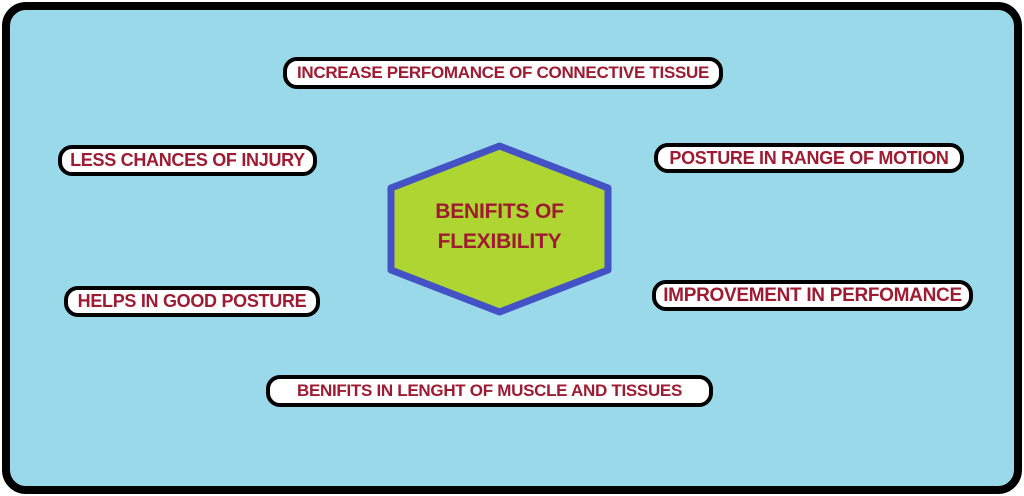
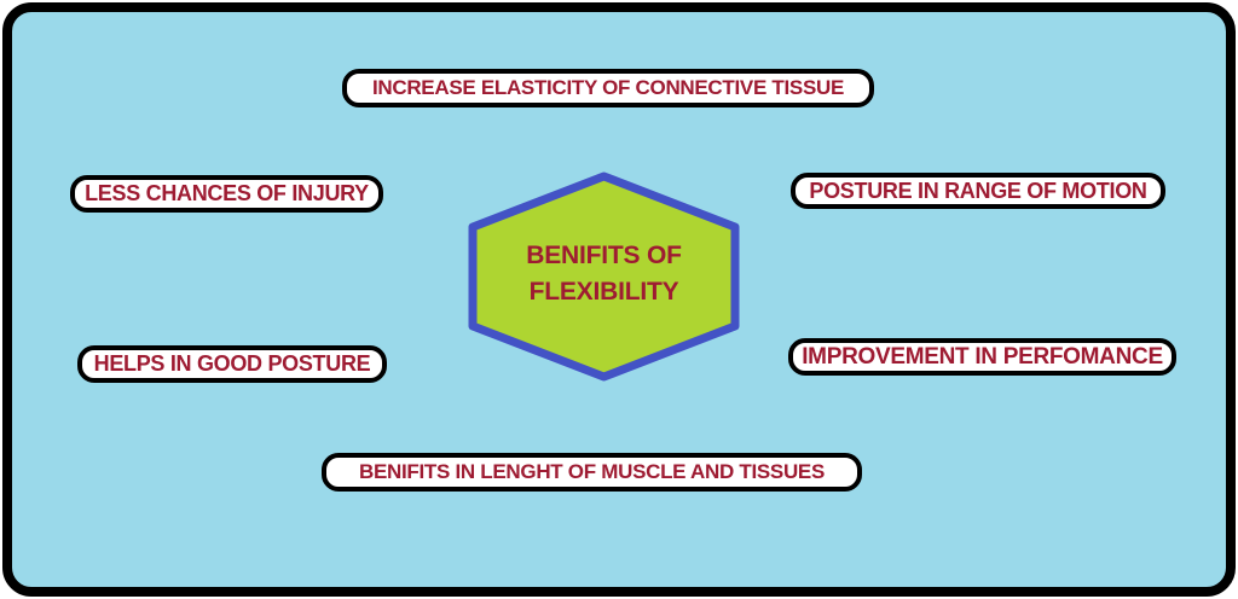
- INCREASE PERFOMANCE OF CONNECTIVE TISSUE
+ INCREASE ELASTICITY OF CONNECTIVE TISSUE
  LESS CHANCES OF INJURY
  POSTURE IN RANGE OF MOTION
  BENIFITS OF
  FLEXIBILITY
  HELPS IN GOOD POSTURE
  IMPROVEMENT IN PERFOMANCE
  BENIFITS IN LENGHT OF MUSCLE AND TISSUES
